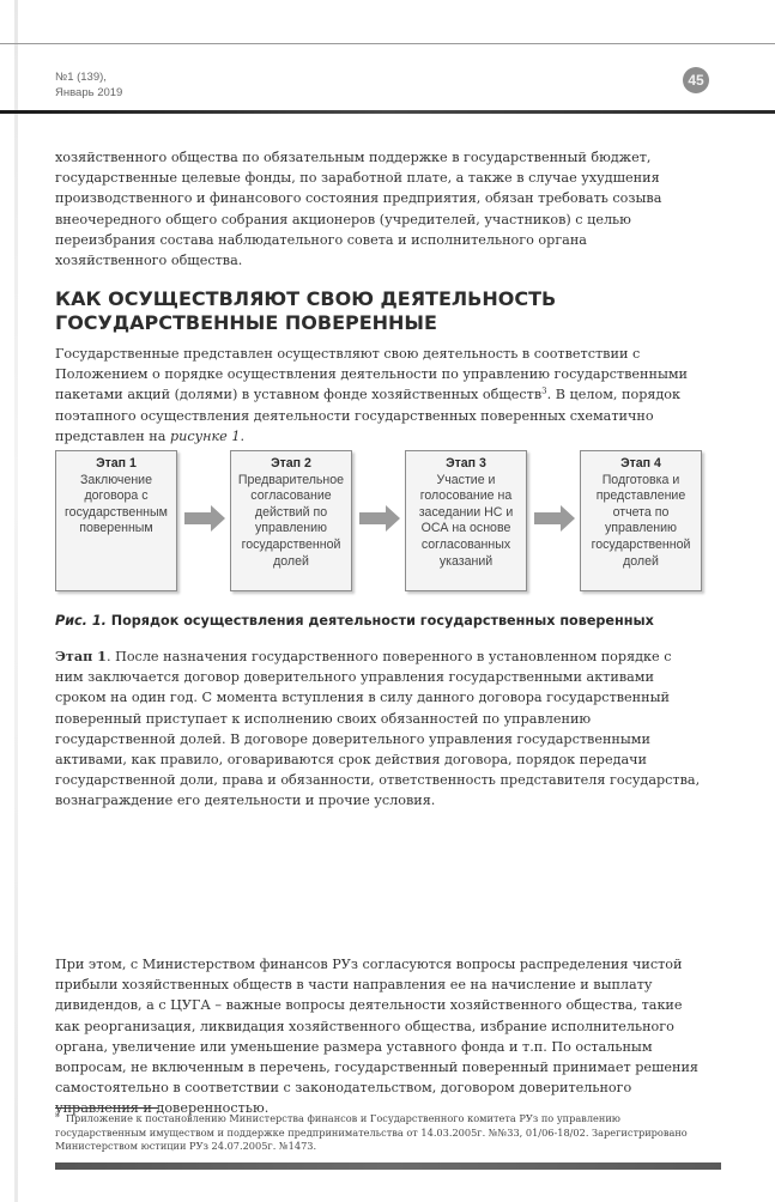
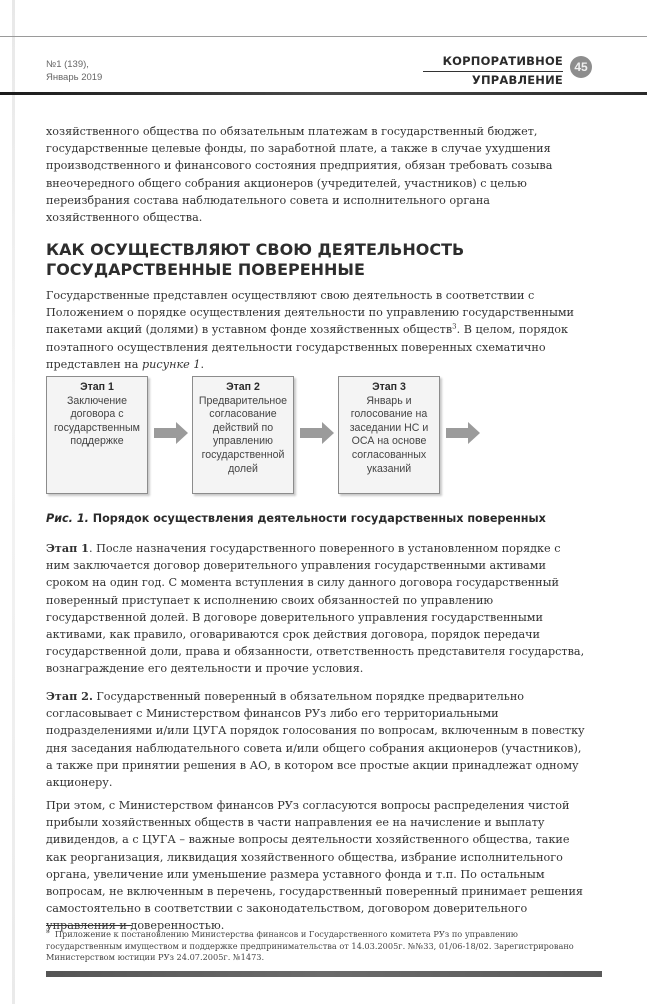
  №1 (139),
  Январь 2019
+ КОРПОРАТИВНОЕ
+ УПРАВЛЕНИЕ
  45
- хозяйственного общества по обязательным поддержке в государственный бюджет, государственные целевые фонды, по заработной плате, а также в случае ухудшения производственного и финансового состояния предприятия, обязан требовать созыва внеочередного общего собрания акционеров (учредителей, участников) с целью переизбрания состава наблюдательного совета и исполнительного органа хозяйственного общества.
+ хозяйственного общества по обязательным платежам в государственный бюджет, государственные целевые фонды, по заработной плате, а также в случае ухудшения производственного и финансового состояния предприятия, обязан требовать созыва внеочередного общего собрания акционеров (учредителей, участников) с целью переизбрания состава наблюдательного совета и исполнительного органа хозяйственного общества.
  КАК ОСУЩЕСТВЛЯЮТ СВОЮ ДЕЯТЕЛЬНОСТЬ ГОСУДАРСТВЕННЫЕ ПОВЕРЕННЫЕ
  Государственные представлен осуществляют свою деятельность в соответствии с Положением о порядке осуществления деятельности по управлению государственными пакетами акций (долями) в уставном фонде хозяйственных обществ3. В целом, порядок поэтапного осуществления деятельности государственных поверенных схематично представлен на рисунке 1.
  Этап 1
- Заключение договора с государственным поверенным
+ Заключение договора с государственным поддержке
  Этап 2
  Предварительное согласование действий по управлению государственной долей
  Этап 3
- Участие и голосование на заседании НС и ОСА на основе согласованных указаний
+ Январь и голосование на заседании НС и ОСА на основе согласованных указаний
- Этап 4
- Подготовка и представление отчета по управлению государственной долей
  Рис. 1. Порядок осуществления деятельности государственных поверенных
  Этап 1. После назначения государственного поверенного в установленном порядке с ним заключается договор доверительного управления государственными активами сроком на один год. С момента вступления в силу данного договора государственный поверенный приступает к исполнению своих обязанностей по управлению государственной долей. В договоре доверительного управления государственными активами, как правило, оговариваются срок действия договора, порядок передачи государственной доли, права и обязанности, ответственность представителя государства, вознаграждение его деятельности и прочие условия.
+ Этап 2. Государственный поверенный в обязательном порядке предварительно согласовывает с Министерством финансов РУз либо его территориальными подразделениями и/или ЦУГА порядок голосования по вопросам, включенным в повестку дня заседания наблюдательного совета и/или общего собрания акционеров (участников), а также при принятии решения в АО, в котором все простые акции принадлежат одному акционеру.
  При этом, с Министерством финансов РУз согласуются вопросы распределения чистой прибыли хозяйственных обществ в части направления ее на начисление и выплату дивидендов, а с ЦУГА – важные вопросы деятельности хозяйственного общества, такие как реорганизация, ликвидация хозяйственного общества, избрание исполнительного органа, увеличение или уменьшение размера уставного фонда и т.п. По остальным вопросам, не включенным в перечень, государственный поверенный принимает решения самостоятельно в соответствии с законодательством, договором доверительного доверенностью.
  Приложение к постановлению Министерства финансов и Государственного комитета РУз по управлению государственным имуществом и поддержке предпринимательства от 14.03.2005г. №№33, 01/06-18/02. Зарегистрировано Министерством юстиции РУз 24.07.2005г. №1473.
